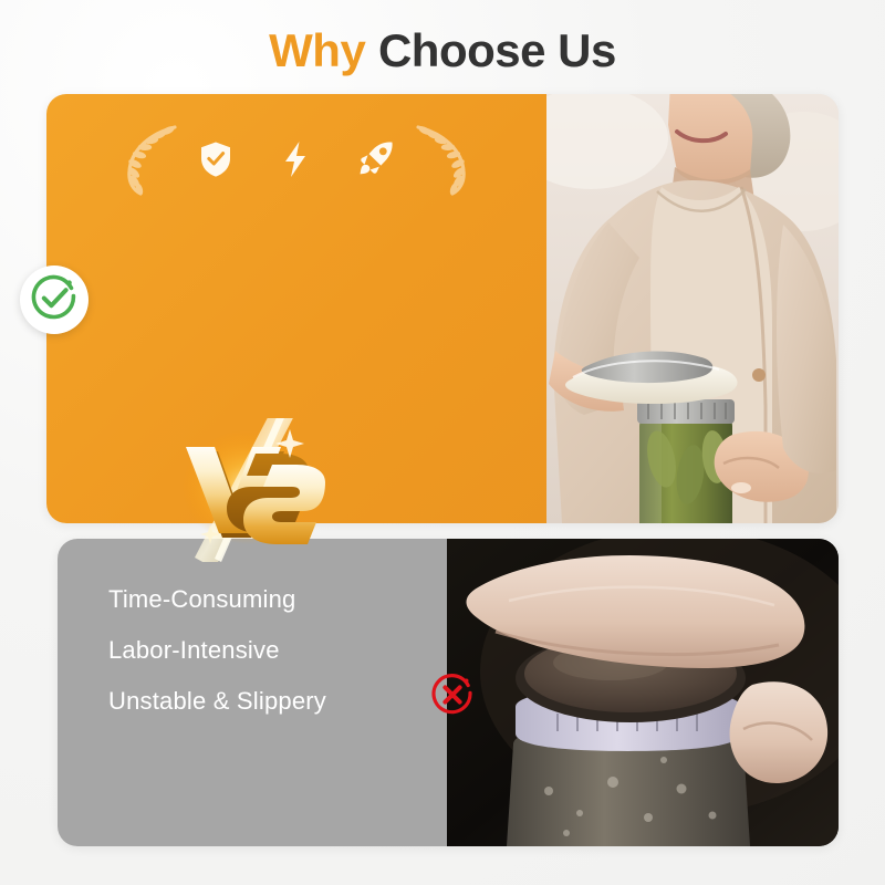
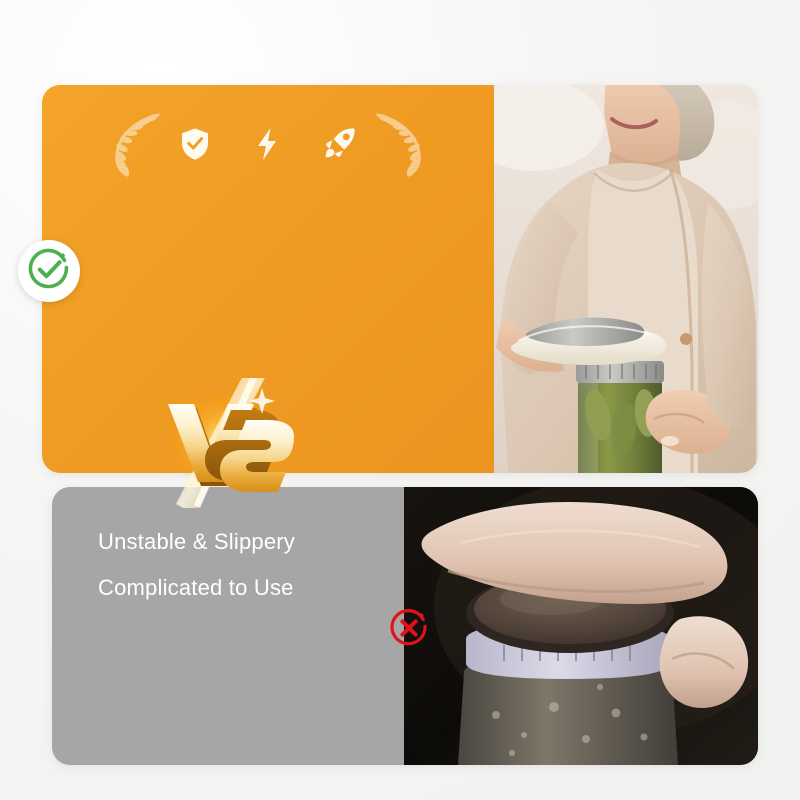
- Why Choose Us
- Time-Consuming
- Labor-Intensive
  Unstable & Slippery
+ Complicated to Use
